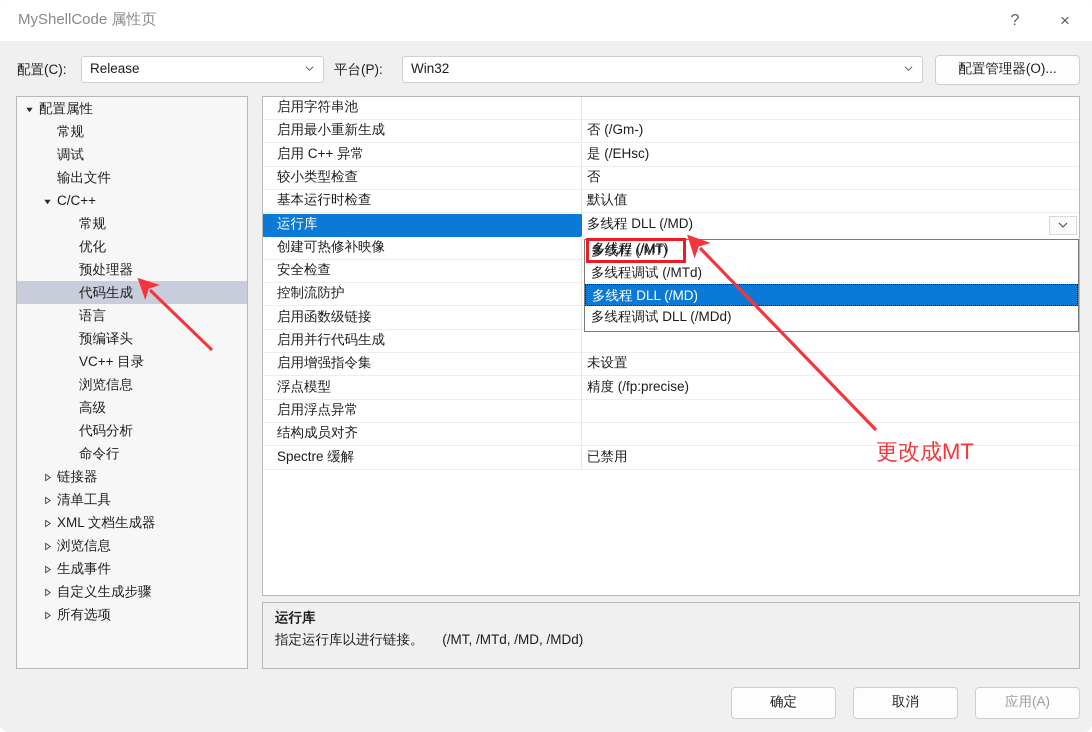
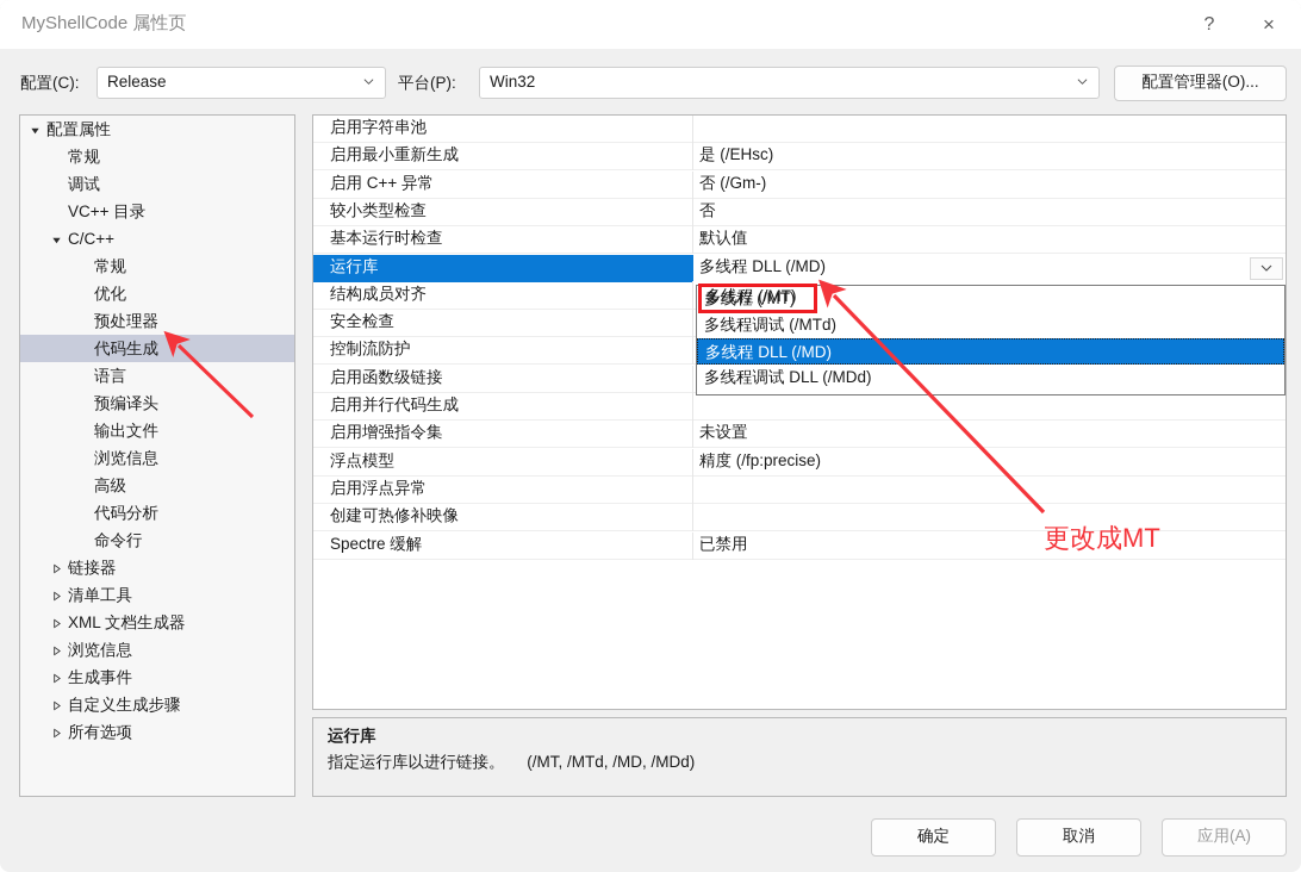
  MyShellCode 属性页
  ?
  ×
  配置(C):
  Release
  平台(P):
  Win32
  配置管理器(O)...
  配置属性
  常规
  调试
- 输出文件
+ VC++ 目录
  C/C++
  常规
  优化
  预处理器
  代码生成
  语言
  预编译头
- VC++ 目录
+ 输出文件
  浏览信息
  高级
  代码分析
  命令行
  链接器
  清单工具
  XML 文档生成器
  浏览信息
  生成事件
  自定义生成步骤
  所有选项
  启用字符串池
  启用最小重新生成
- 否 (/Gm-)
+ 是 (/EHsc)
  启用 C++ 异常
- 是 (/EHsc)
+ 否 (/Gm-)
  较小类型检查
  否
  基本运行时检查
  默认值
  运行库
  多线程 DLL (/MD)
- 创建可热修补映像
+ 结构成员对齐
  安全检查
  控制流防护
  启用函数级链接
  启用并行代码生成
  启用增强指令集
  未设置
  浮点模型
  精度 (/fp:precise)
  启用浮点异常
- 结构成员对齐
+ 创建可热修补映像
  Spectre 缓解
  已禁用
  多线程 (/MT)
  多线程调试 (/MTd)
  多线程 DLL (/MD)
  多线程调试 DLL (/MDd)
  运行库
  指定运行库以进行链接。 (/MT, /MTd, /MD, /MDd)
  确定
  取消
  应用(A)
  更改成MT
